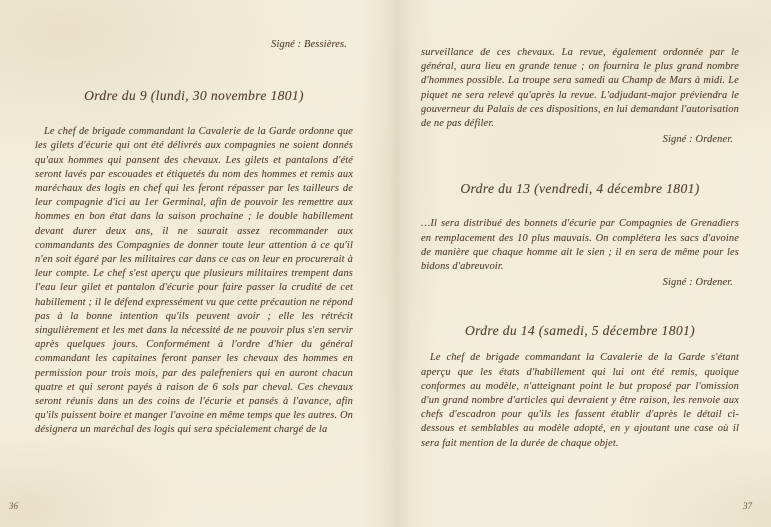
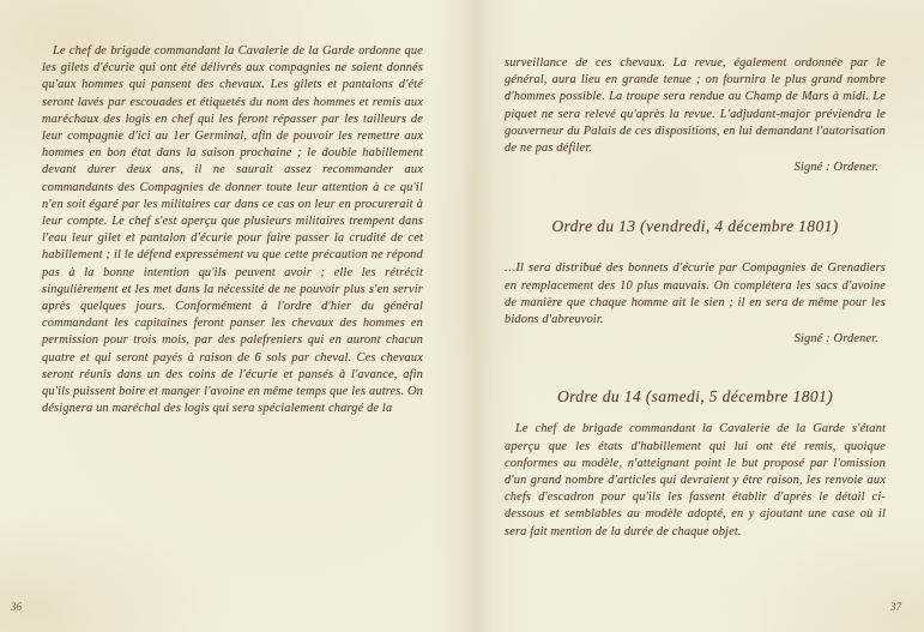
- Signé : Bessières.
- Ordre du 9 (lundi, 30 novembre 1801)
  Le chef de brigade commandant la Cavalerie de la Garde ordonne que les gilets d'écurie qui ont été délivrés aux compagnies ne soient donnés qu'aux hommes qui pansent des chevaux. Les gilets et pantalons d'été seront lavés par escouades et étiquetés du nom des hommes et remis aux maréchaux des logis en chef qui les feront répasser par les tailleurs de leur compagnie d'ici au 1er Germinal, afin de pouvoir les remettre aux hommes en bon état dans la saison prochaine ; le double habillement devant durer deux ans, il ne saurait assez recommander aux commandants des Compagnies de donner toute leur attention à ce qu'il n'en soit égaré par les militaires car dans ce cas on leur en procurerait à leur compte. Le chef s'est aperçu que plusieurs militaires trempent dans l'eau leur gilet et pantalon d'écurie pour faire passer la crudité de cet habillement ; il le défend expressément vu que cette précaution ne répond pas à la bonne intention qu'ils peuvent avoir ; elle les rétrécit singulièrement et les met dans la nécessité de ne pouvoir plus s'en servir après quelques jours. Conformément à l'ordre d'hier du général commandant les capitaines feront panser les chevaux des hommes en permission pour trois mois, par des palefreniers qui en auront chacun quatre et qui seront payés à raison de 6 sols par cheval. Ces chevaux seront réunis dans un des coins de l'écurie et pansés à l'avance, afin qu'ils puissent boire et manger l'avoine en même temps que les autres. On désignera un maréchal des logis qui sera spécialement chargé de la
- surveillance de ces chevaux. La revue, également ordonnée par le général, aura lieu en grande tenue ; on fournira le plus grand nombre d'hommes possible. La troupe sera samedi au Champ de Mars à midi. Le piquet ne sera relevé qu'après la revue. L'adjudant-major préviendra le gouverneur du Palais de ces dispositions, en lui demandant l'autorisation de ne pas défiler.
+ surveillance de ces chevaux. La revue, également ordonnée par le général, aura lieu en grande tenue ; on fournira le plus grand nombre d'hommes possible. La troupe sera rendue au Champ de Mars à midi. Le piquet ne sera relevé qu'après la revue. L'adjudant-major préviendra le gouverneur du Palais de ces dispositions, en lui demandant l'autorisation de ne pas défiler.
  Signé : Ordener.
  Ordre du 13 (vendredi, 4 décembre 1801)
  …Il sera distribué des bonnets d'écurie par Compagnies de Grenadiers en remplacement des 10 plus mauvais. On complétera les sacs d'avoine de manière que chaque homme ait le sien ; il en sera de même pour les bidons d'abreuvoir.
  Signé : Ordener.
  Ordre du 14 (samedi, 5 décembre 1801)
  Le chef de brigade commandant la Cavalerie de la Garde s'étant aperçu que les états d'habillement qui lui ont été remis, quoique conformes au modèle, n'atteignant point le but proposé par l'omission d'un grand nombre d'articles qui devraient y être raison, les renvoie aux chefs d'escadron pour qu'ils les fassent établir d'après le détail ci-dessous et semblables au modèle adopté, en y ajoutant une case où il sera fait mention de la durée de chaque objet.
  36
  37
